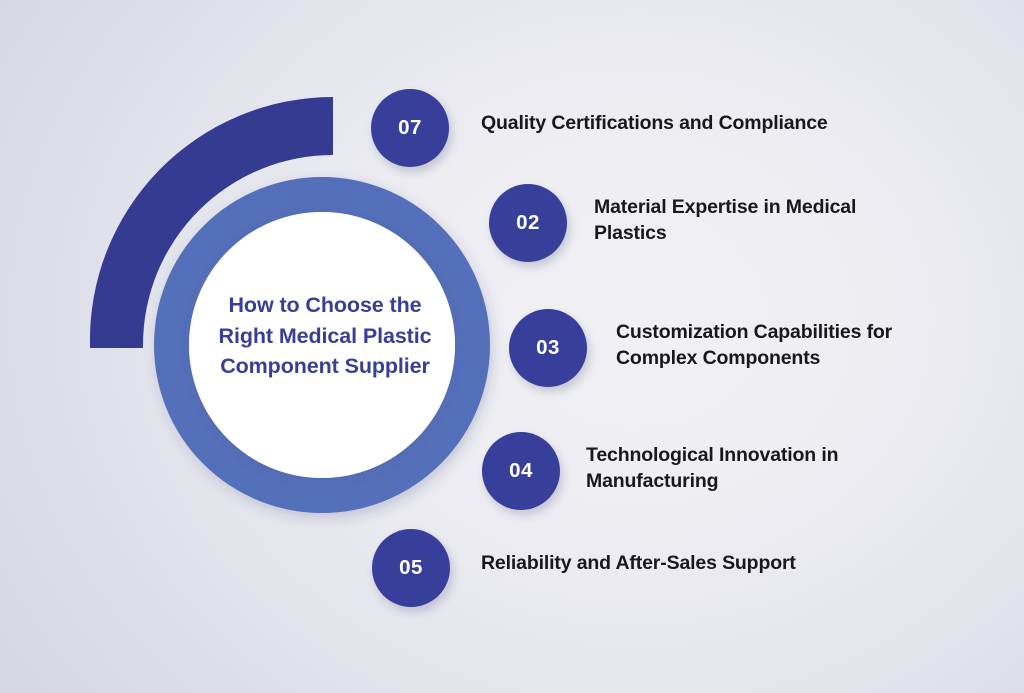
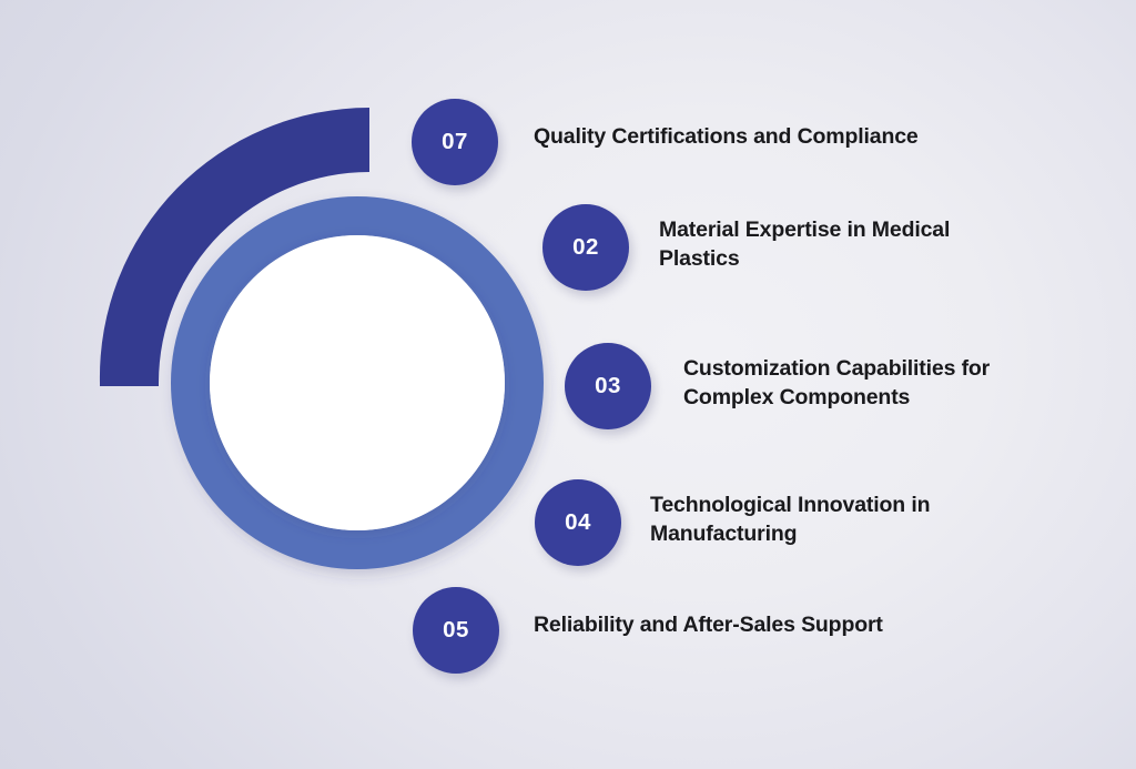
- How to Choose the
- Right Medical Plastic
- Component Supplier
  07
  Quality Certifications and Compliance
  02
  Material Expertise in Medical
  Plastics
  03
  Customization Capabilities for
  Complex Components
  04
  Technological Innovation in
  Manufacturing
  05
  Reliability and After-Sales Support
